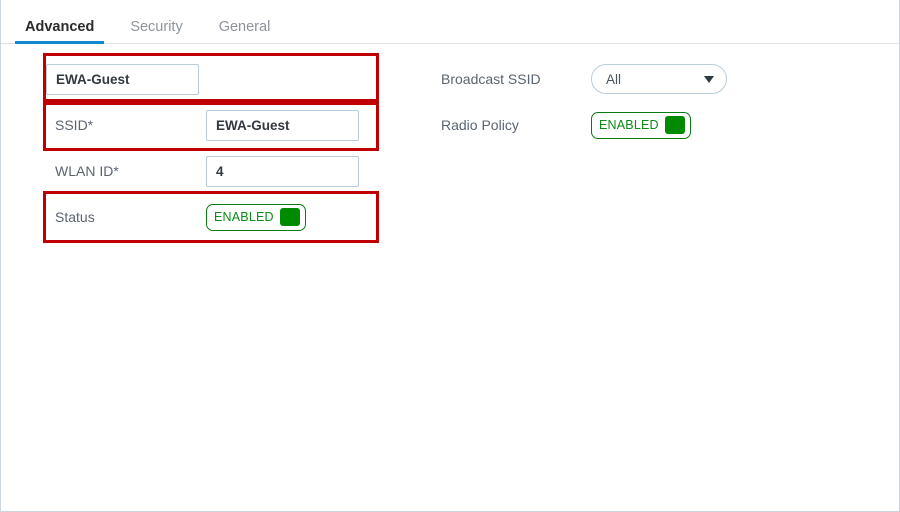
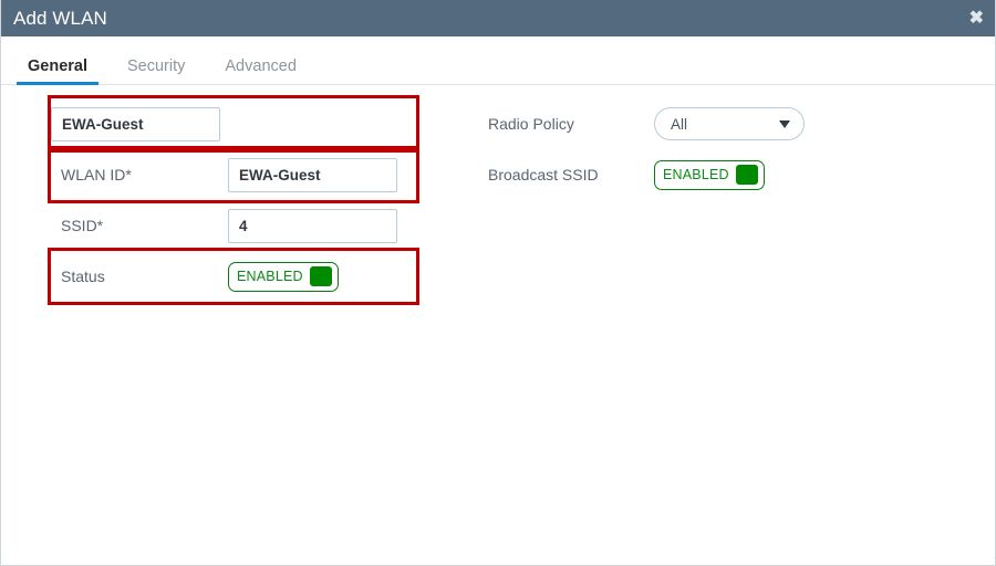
+ Add WLAN
+ ✖
- Advanced
+ General
  Security
- General
+ Advanced
  EWA-Guest
- SSID*
+ WLAN ID*
  EWA-Guest
- WLAN ID*
+ SSID*
  4
  Status
  ENABLED
- Broadcast SSID
+ Radio Policy
  All
- Radio Policy
+ Broadcast SSID
  ENABLED
